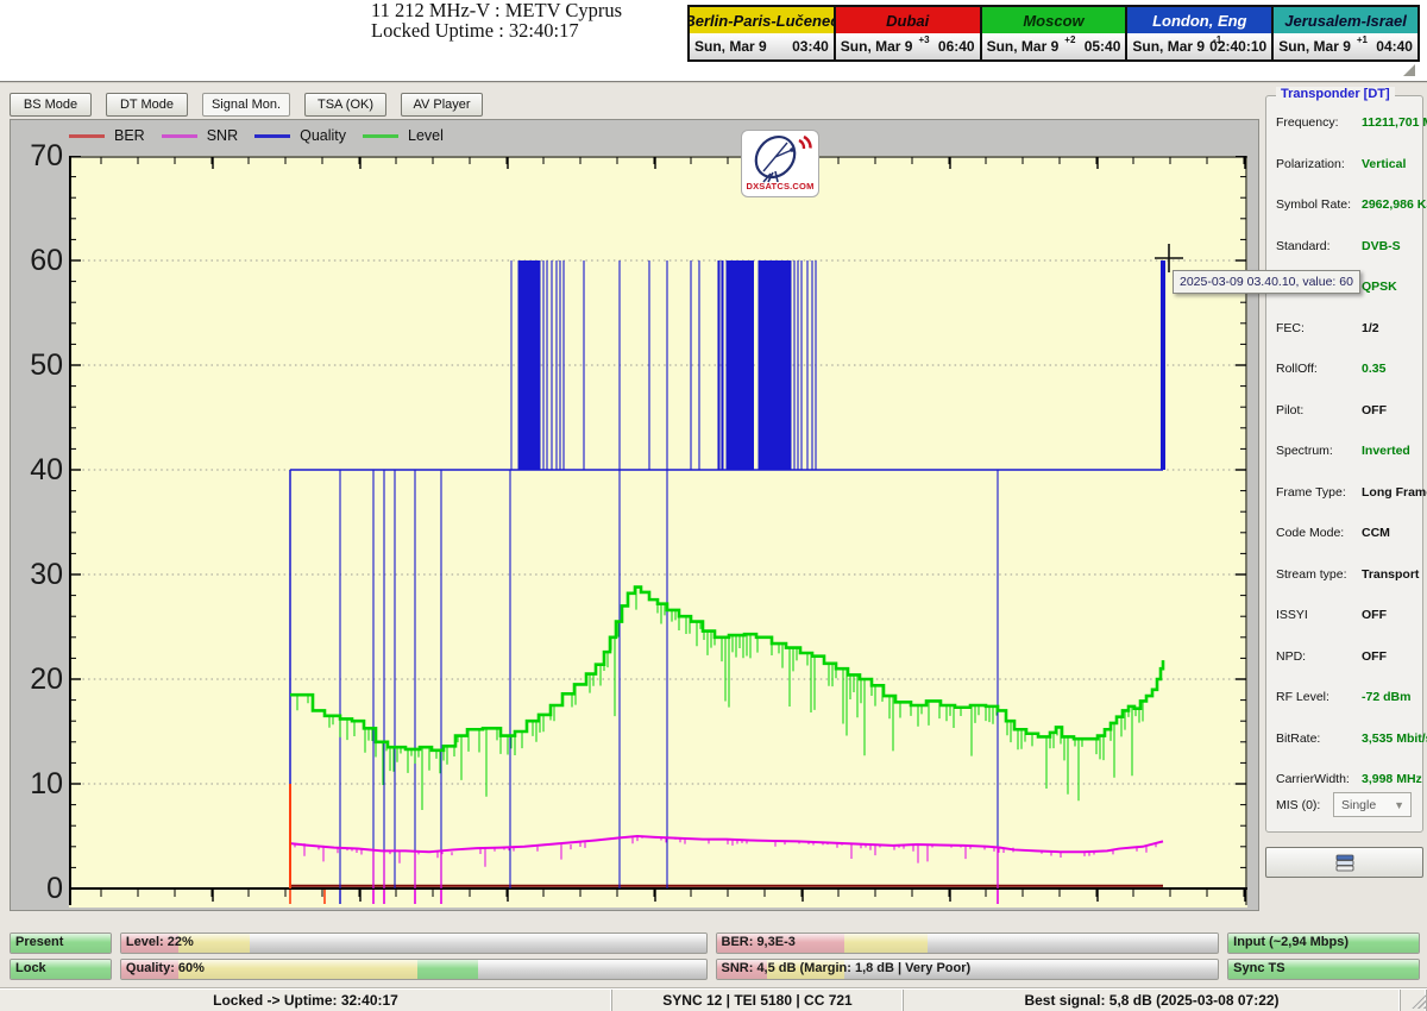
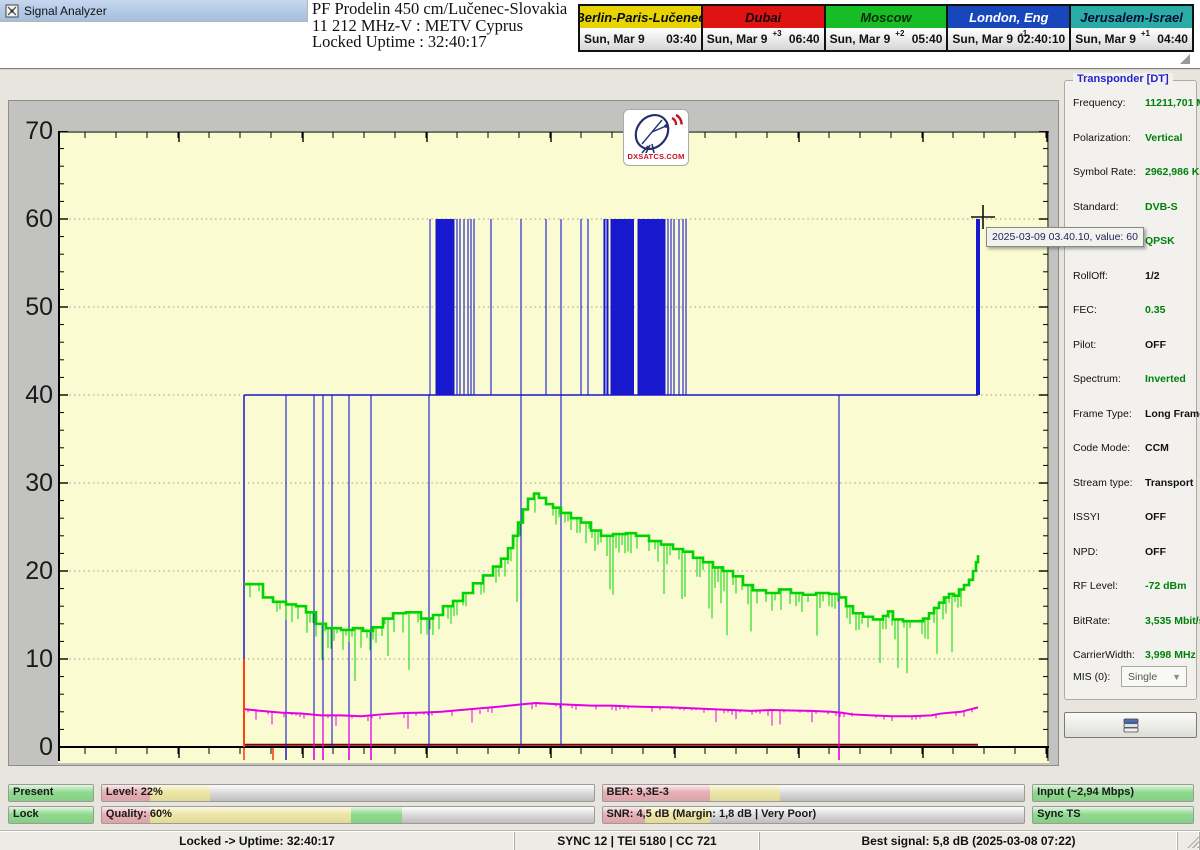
+ Signal Analyzer
+ PF Prodelin 450 cm/Lučenec-Slovakia
  11 212 MHz-V : METV Cyprus
  Locked Uptime : 32:40:17
  Berlin-Paris-Lučene
  Sun, Mar 9
  03:40
  Dubai
  Sun, Mar 9
  +3
  06:40
  Moscow
  Sun, Mar 9
  +2
  05:40
  London, Eng
  Sun, Mar 9
  -1
  02:40:10
  Jerusalem-Israel
  Sun, Mar 9
  +1
  04:40
- BS Mode
- DT Mode
- Signal Mon.
- TSA (OK)
- AV Player
- BER
- SNR
- Quality
- Level
  DXSATCS.COM
  0
  10
  20
  30
  40
  50
  60
  70
  2025-03-09 03.40.10, value: 60
  Transponder [DT]
  Frequency:
  11211,701
  Polarization:
  Vertical
  Symbol Rate:
  2962,986 K
  Standard:
  DVB-S
  QPSK
- FEC:
+ RollOff:
  1/2
- RollOff:
+ FEC:
  0.35
  Pilot:
  OFF
  Spectrum:
  Inverted
  Frame Type:
  Long Fram
  Code Mode:
  CCM
  Stream type:
  Transport
  ISSYI
  OFF
  NPD:
  OFF
  RF Level:
  -72 dBm
  BitRate:
  3,535 Mbit/
  CarrierWidth:
  3,998 MHz
  MIS (0):
  Single
  ▼
  Present
  Level: 22%
  BER: 9,3E-3
  Input (~2,94 Mbps)
  Lock
  Quality: 60%
  SNR: 4,5 dB (Margin: 1,8 dB | Very Poor)
  Sync TS
  Locked -> Uptime: 32:40:17
  SYNC 12 | TEI 5180 | CC 721
  Best signal: 5,8 dB (2025-03-08 07:22)
